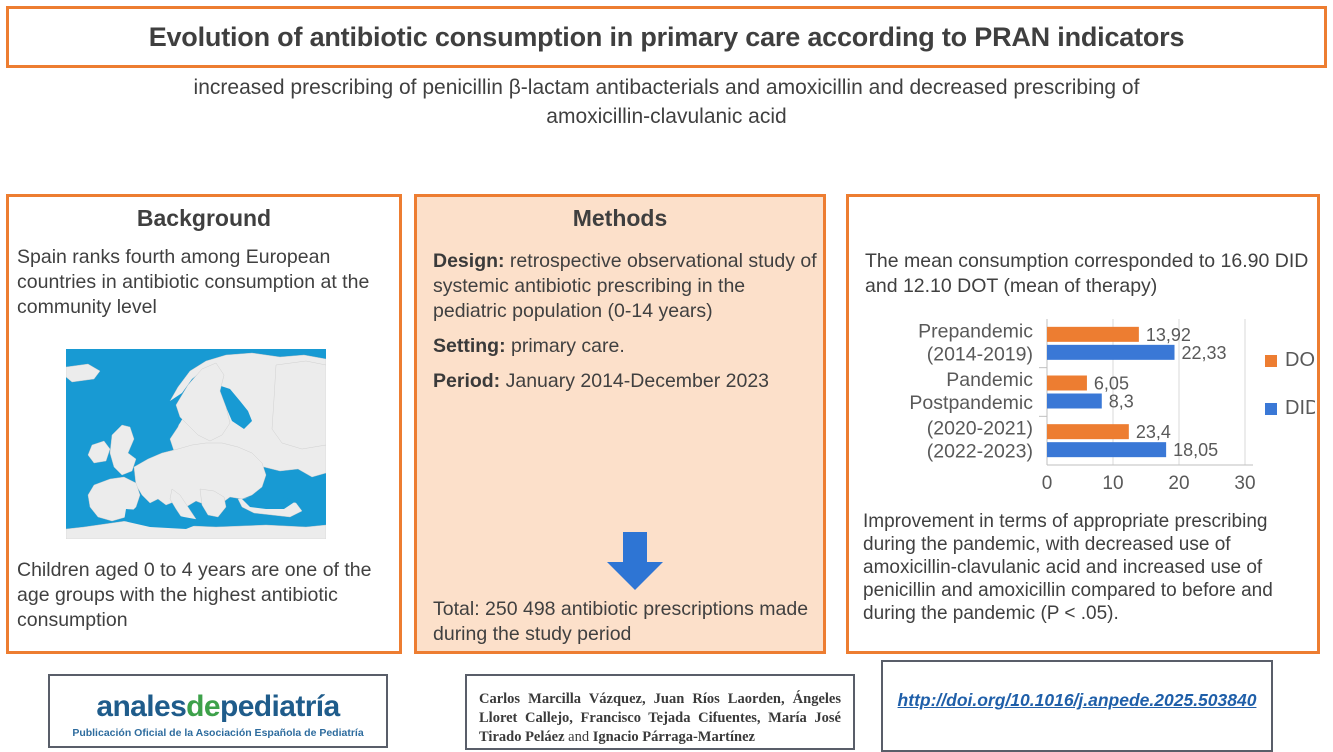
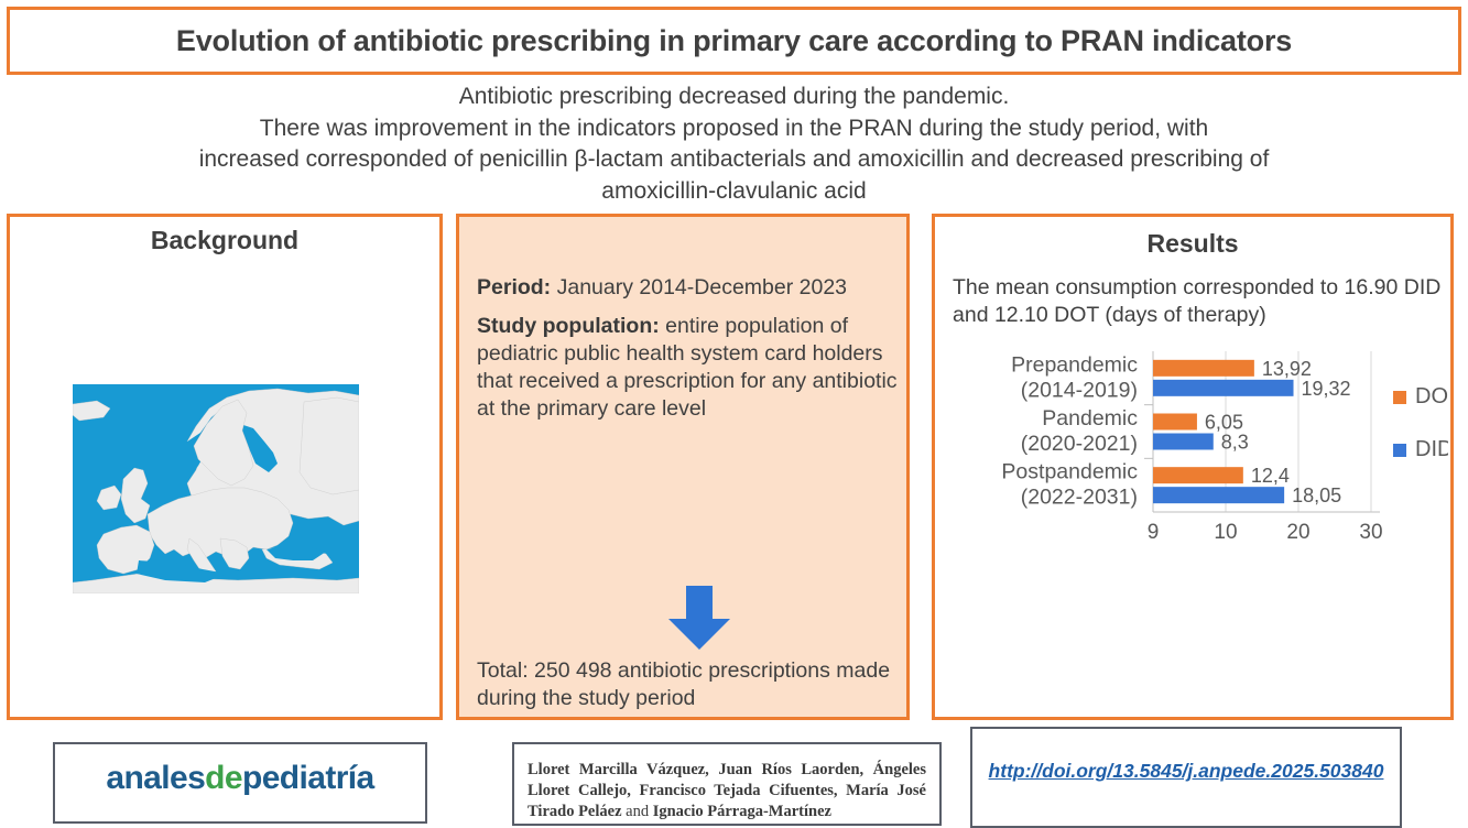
- Evolution of antibiotic consumption in primary care according to PRAN indicators
+ Evolution of antibiotic prescribing in primary care according to PRAN indicators
+ Antibiotic prescribing decreased during the pandemic.
+ There was improvement in the indicators proposed in the PRAN during the study period, with
- increased prescribing of penicillin β-lactam antibacterials and amoxicillin and decreased prescribing of
+ increased corresponded of penicillin β-lactam antibacterials and amoxicillin and decreased prescribing of
  amoxicillin-clavulanic acid
  Background
- Spain ranks fourth among European countries in antibiotic consumption at the community level
- Children aged 0 to 4 years are one of the age groups with the highest antibiotic consumption
- Methods
- Design: retrospective observational study of systemic antibiotic prescribing in the pediatric population (0-14 years)
- Setting: primary care.
  Period: January 2014-December 2023
+ Study population: entire population of pediatric public health system card holders that received a prescription for any antibiotic at the primary care level
  Total: 250 498 antibiotic prescriptions made during the study period
+ Results
- The mean consumption corresponded to 16.90 DID and 12.10 DOT (mean of therapy)
+ The mean consumption corresponded to 16.90 DID and 12.10 DOT (days of therapy)
- 0
+ 9
  10
  20
  30
  Prepandemic
  (2014-2019)
  13,92
- 22,33
+ 19,32
  Pandemic
- Postpandemic
+ (2020-2021)
  6,05
  8,3
- (2020-2021)
+ Postpandemic
- (2022-2023)
+ (2022-2031)
- 23,4
+ 12,4
  18,05
  DID
- Improvement in terms of appropriate prescribing during the pandemic, with decreased use of amoxicillin-clavulanic acid and increased use of penicillin and amoxicillin compared to before and during the pandemic (P < .05).
  analesdepediatría
- Publicación Oficial de la Asociación Española de Pediatría
- Carlos Marcilla Vázquez, Juan Ríos Laorden, Ángeles Lloret Callejo, Francisco Tejada Cifuentes, María José Tirado Peláez and Ignacio Párraga-Martínez
+ Lloret Marcilla Vázquez, Juan Ríos Laorden, Ángeles Lloret Callejo, Francisco Tejada Cifuentes, María José Tirado Peláez and Ignacio Párraga-Martínez
- http://doi.org/10.1016/j.anpede.2025.503840
+ http://doi.org/13.5845/j.anpede.2025.503840
